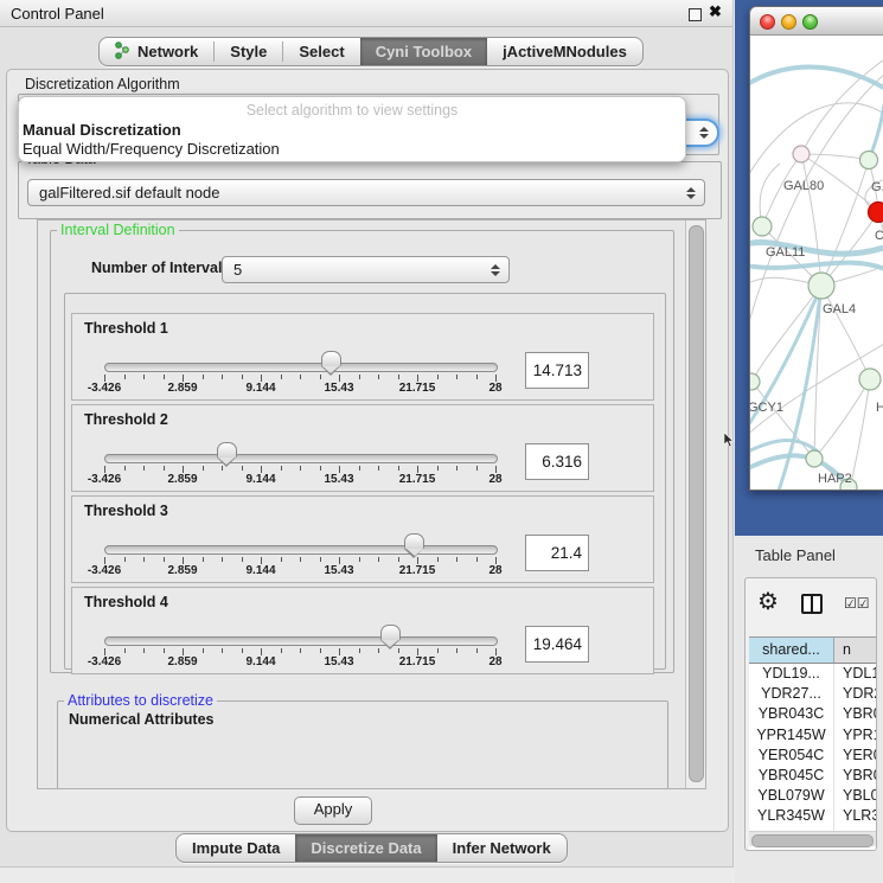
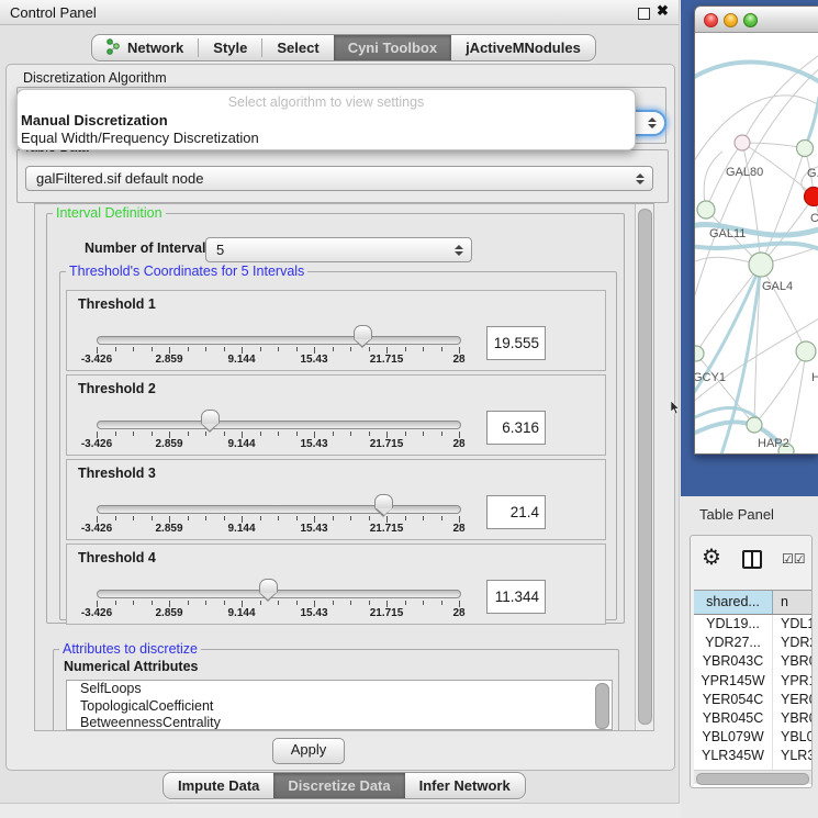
  Control Panel
  ✖
  Network
  Style
  Select
  Cyni Toolbox
  jActiveMNodules
  Discretization Algorithm
  Select algorithm to view settings
  Manual Discretization
  Equal Width/Frequency Discretization
  galFiltered.sif default node
  Interval Definition
  Number of Interval
  5
+ Threshold's Coordinates for 5 Intervals
  Threshold 1
  -3.426
  2.859
  9.144
  15.43
  21.715
  28
- 14.713
+ 19.555
  Threshold 2
  -3.426
  2.859
  9.144
  15.43
  21.715
  28
  6.316
  Threshold 3
  -3.426
  2.859
  9.144
  15.43
  21.715
  28
  21.4
  Threshold 4
  -3.426
  2.859
  9.144
  15.43
  21.715
  28
- 19.464
+ 11.344
  Attributes to discretize
  Numerical Attributes
+ SelfLoops
+ TopologicalCoefficient
+ BetweennessCentrality
  Apply
  Impute Data
  Discretize Data
  Infer Network
  GAL80
  C
  GAL11
  GAL4
  GCY1
  H
  HAP2
  Table Panel
  ⚙
  ☑☑
  shared...
  n
  YDL19...
  YDL1
  YDR27...
  YDR
  YBR043C
  YBR
  YPR145W
  YPR
  YER054C
  YER
  YBR045C
  YBR
  YBL079W
  YBL0
  YLR345W
  YLR3
